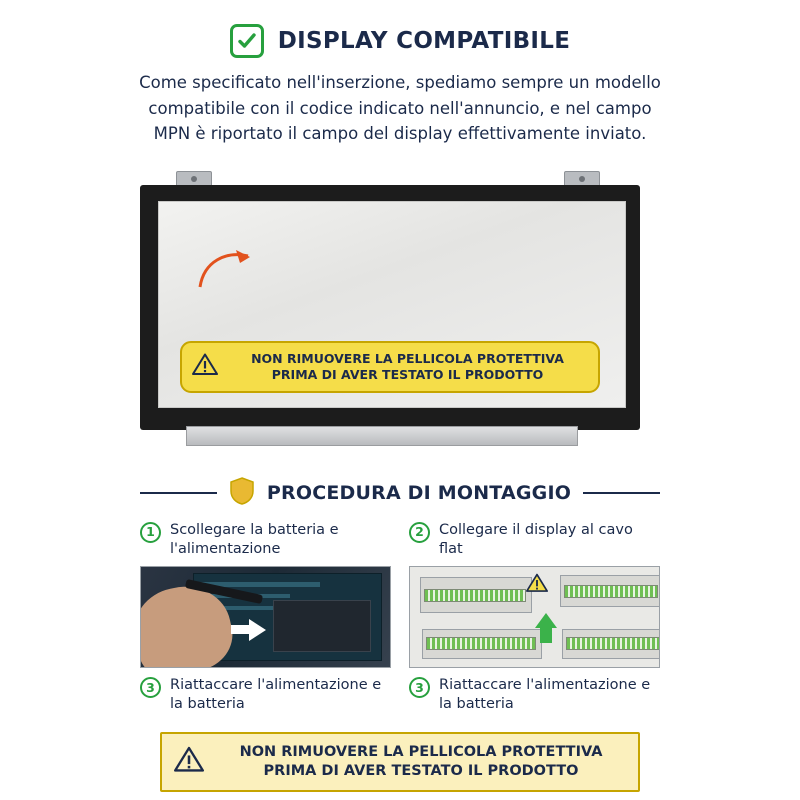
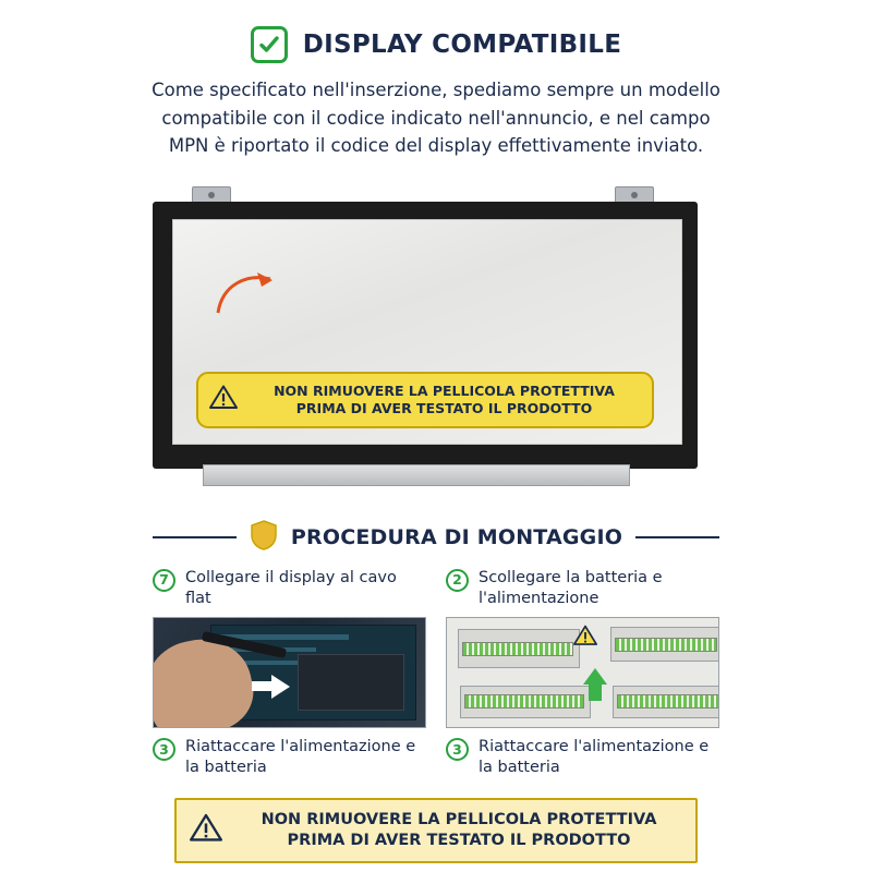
  DISPLAY COMPATIBILE
- Come specificato nell'inserzione, spediamo sempre un modello compatibile con il codice indicato nell'annuncio, e nel campo MPN è riportato il campo del display effettivamente inviato.
+ Come specificato nell'inserzione, spediamo sempre un modello compatibile con il codice indicato nell'annuncio, e nel campo MPN è riportato il codice del display effettivamente inviato.
  NON RIMUOVERE LA PELLICOLA PROTETTIVA PRIMA DI AVER TESTATO IL PRODOTTO
  PROCEDURA DI MONTAGGIO
- 1
+ 7
- Scollegare la batteria e l'alimentazione
+ Collegare il display al cavo flat
  2
- Collegare il display al cavo flat
+ Scollegare la batteria e l'alimentazione
  3
  Riattaccare l'alimentazione e la batteria
  3
  Riattaccare l'alimentazione e la batteria
  NON RIMUOVERE LA PELLICOLA PROTETTIVA PRIMA DI AVER TESTATO IL PRODOTTO
